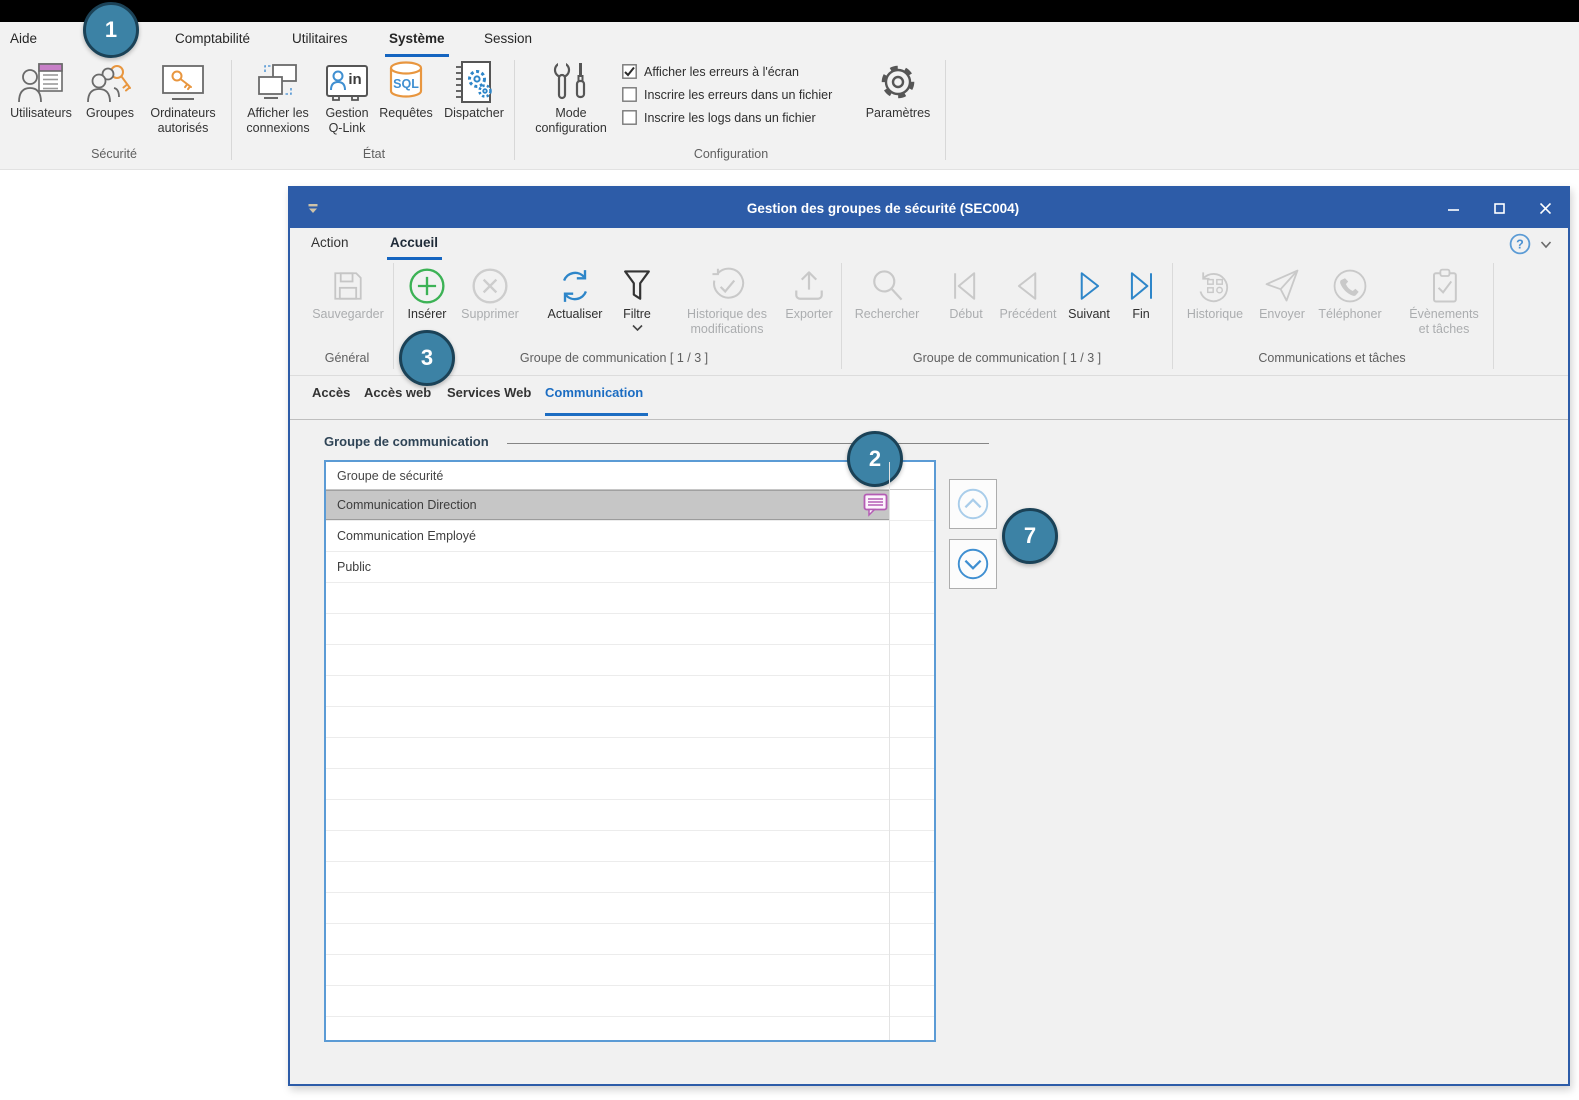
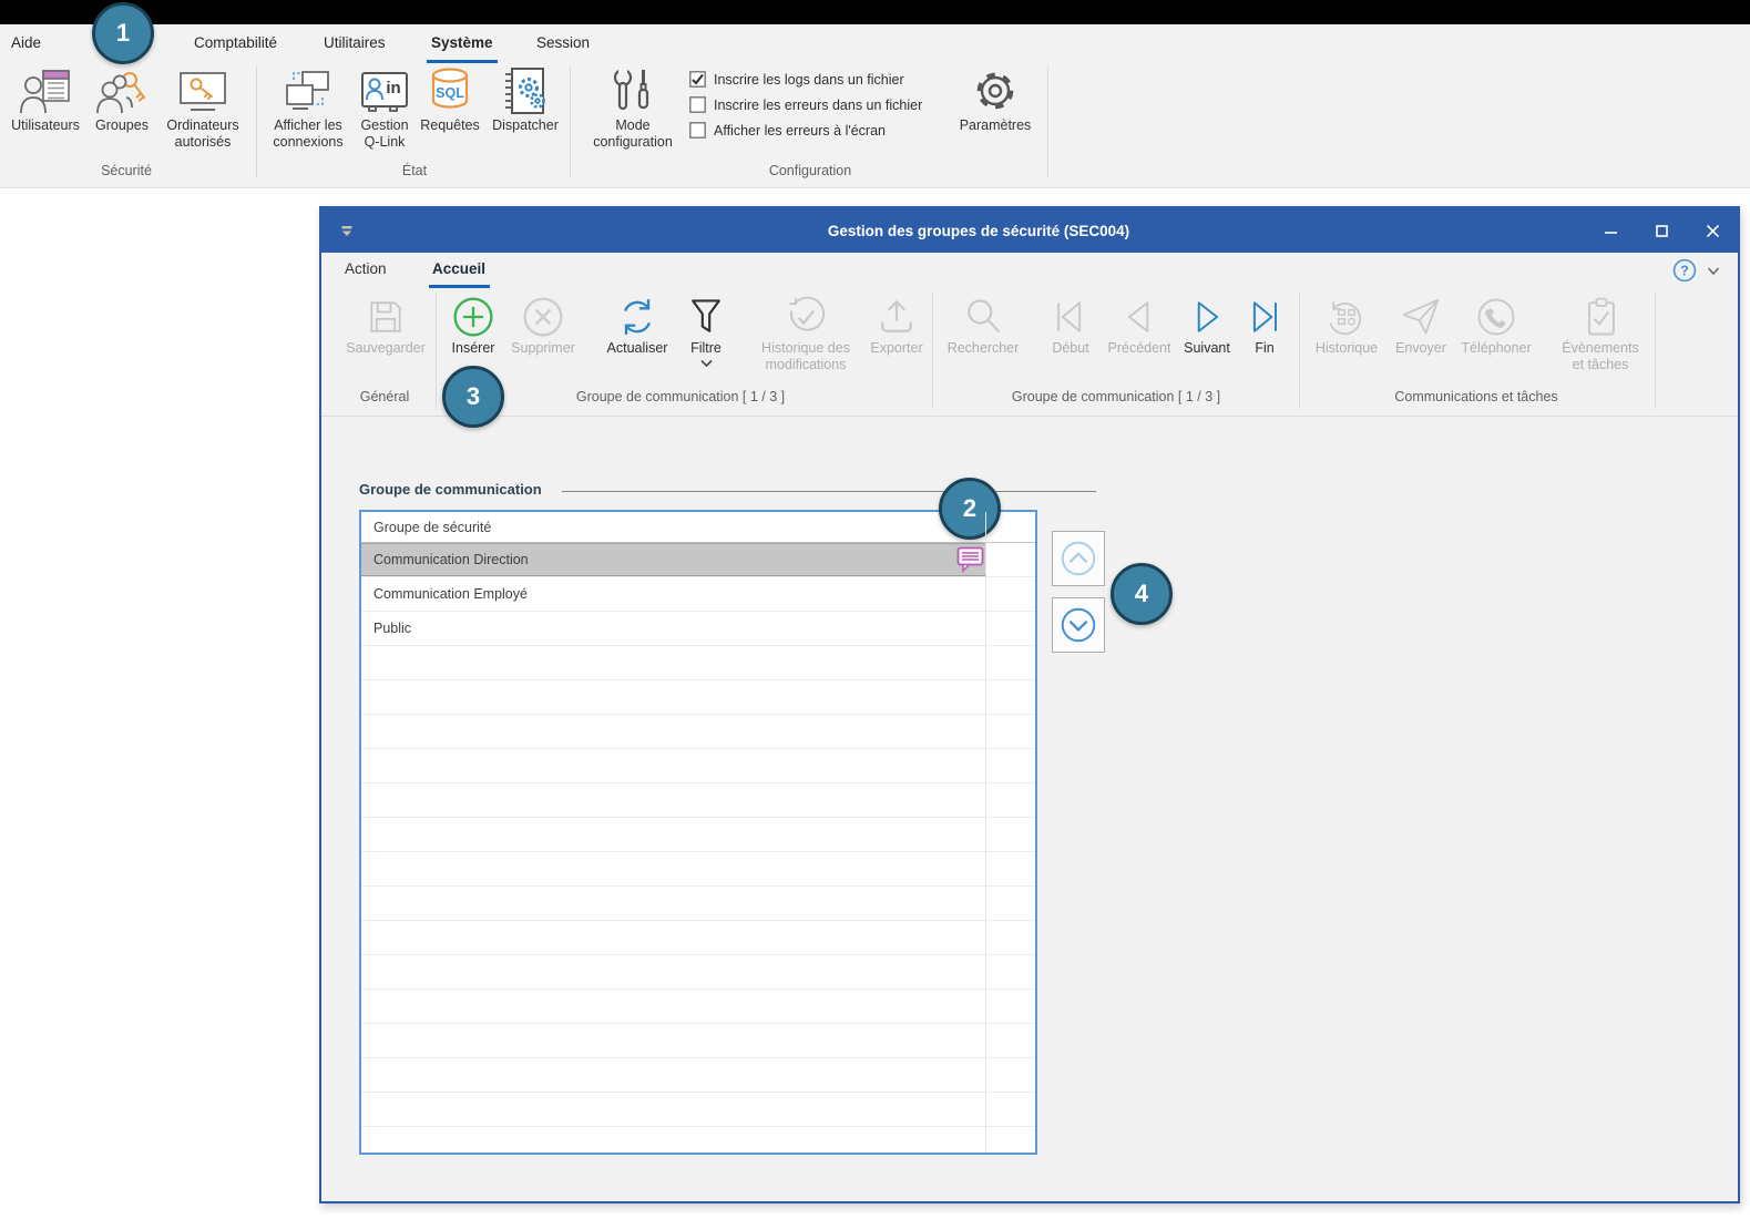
  Aide
  Comptabilité
  Utilitaires
  Système
  Session
  Utilisateurs
  Groupes
  Ordinateurs
  autorisés
  Afficher les
  connexions
  in
  Gestion
  Q-Link
  SQL
  Requêtes
  Dispatcher
  Mode
  configuration
- Afficher les erreurs à l'écran
+ Inscrire les logs dans un fichier
  Inscrire les erreurs dans un fichier
- Inscrire les logs dans un fichier
+ Afficher les erreurs à l'écran
  Paramètres
  Sécurité
  État
  Configuration
  Gestion des groupes de sécurité (SEC004)
  Action
  Accueil
  ?
  Sauvegarder
  Insérer
  Supprimer
  Actualiser
  Filtre
  Historique des
  modifications
  Exporter
  Rechercher
  Début
  Précédent
  Suivant
  Fin
  Historique
  Envoyer
  Téléphoner
  Évènements
  et tâches
  Général
  Groupe de communication [ 1 / 3 ]
  Groupe de communication [ 1 / 3 ]
  Communications et tâches
- Accès
- Accès web
- Services Web
- Communication
  Groupe de communication
  Groupe de sécurité
  Communication Direction
  Communication Employé
  Public
  1
  2
  3
- 7
+ 4
